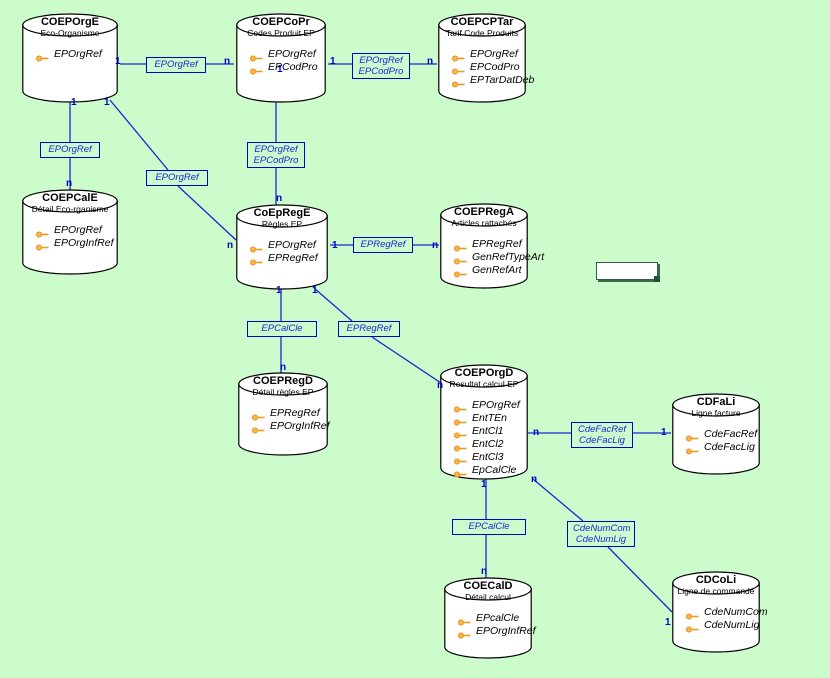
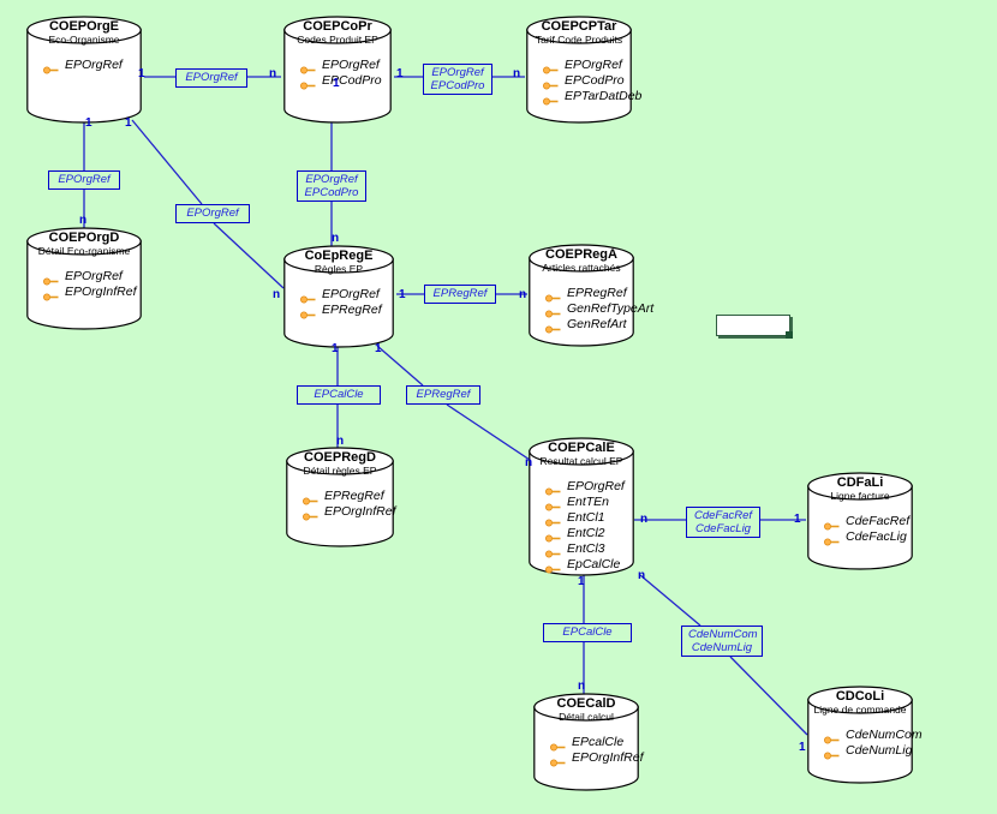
  COEPOrgE
  Eco-Organisme
  EPOrgRef
  COEPCoPr
  Codes Produit EP
  EPOrgRef
  EPCodPro
  COEPCPTar
  Tarif Code Produits
  EPOrgRef
  EPCodPro
  EPTarDatDeb
- COEPCalE
+ COEPOrgD
  Détail Eco-rganisme
  EPOrgRef
  EPOrgInfRef
  CoEpRegE
  Règles EP
  EPOrgRef
  EPRegRef
  COEPRegA
  Articles rattachés
  EPRegRef
  GenRefTypeArt
  GenRefArt
  COEPRegD
  Détail règles EP
  EPRegRef
  EPOrgInfRef
- COEPOrgD
+ COEPCalE
  Resultat calcul EP
  EPOrgRef
  EntTEn
  EntCl1
  EntCl2
  EntCl3
  EpCalCle
  CDFaLi
  Ligne facture
  CdeFacRef
  CdeFacLig
  COECalD
  Détail calcul
  EPcalCle
  EPOrgInfRef
  CDCoLi
  Ligne de commande
  CdeNumCom
  CdeNumLig
  EPOrgRef
  EPOrgRef
  EPCodPro
  EPOrgRef
  EPOrgRef
  EPOrgRef
  EPCodPro
  EPRegRef
  EPCalCle
  EPRegRef
  CdeFacRef
  CdeFacLig
  EPCalCle
  CdeNumCom
  CdeNumLig
  1
  n
  1
  n
  1
  1
  n
  n
  n
  1
  1
  n
  1
  1
  n
  n
  n
  1
  n
  1
  n
  1
